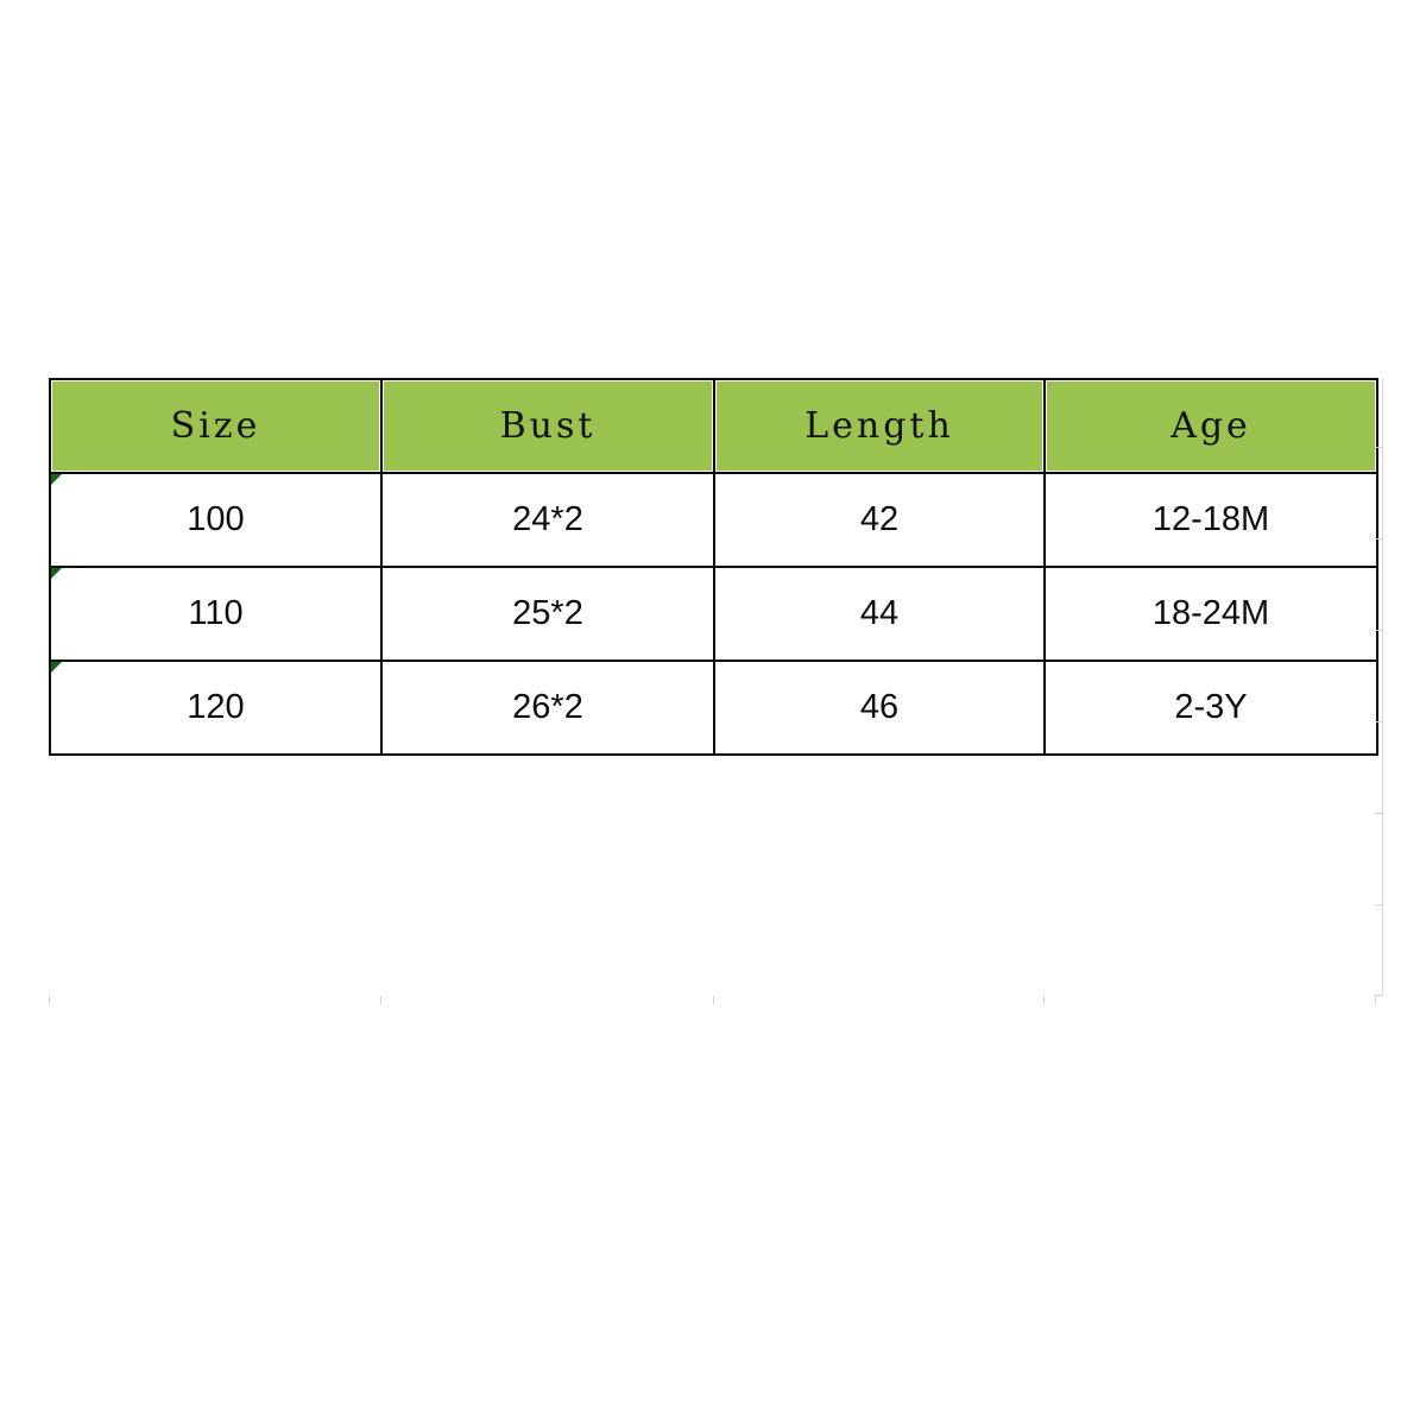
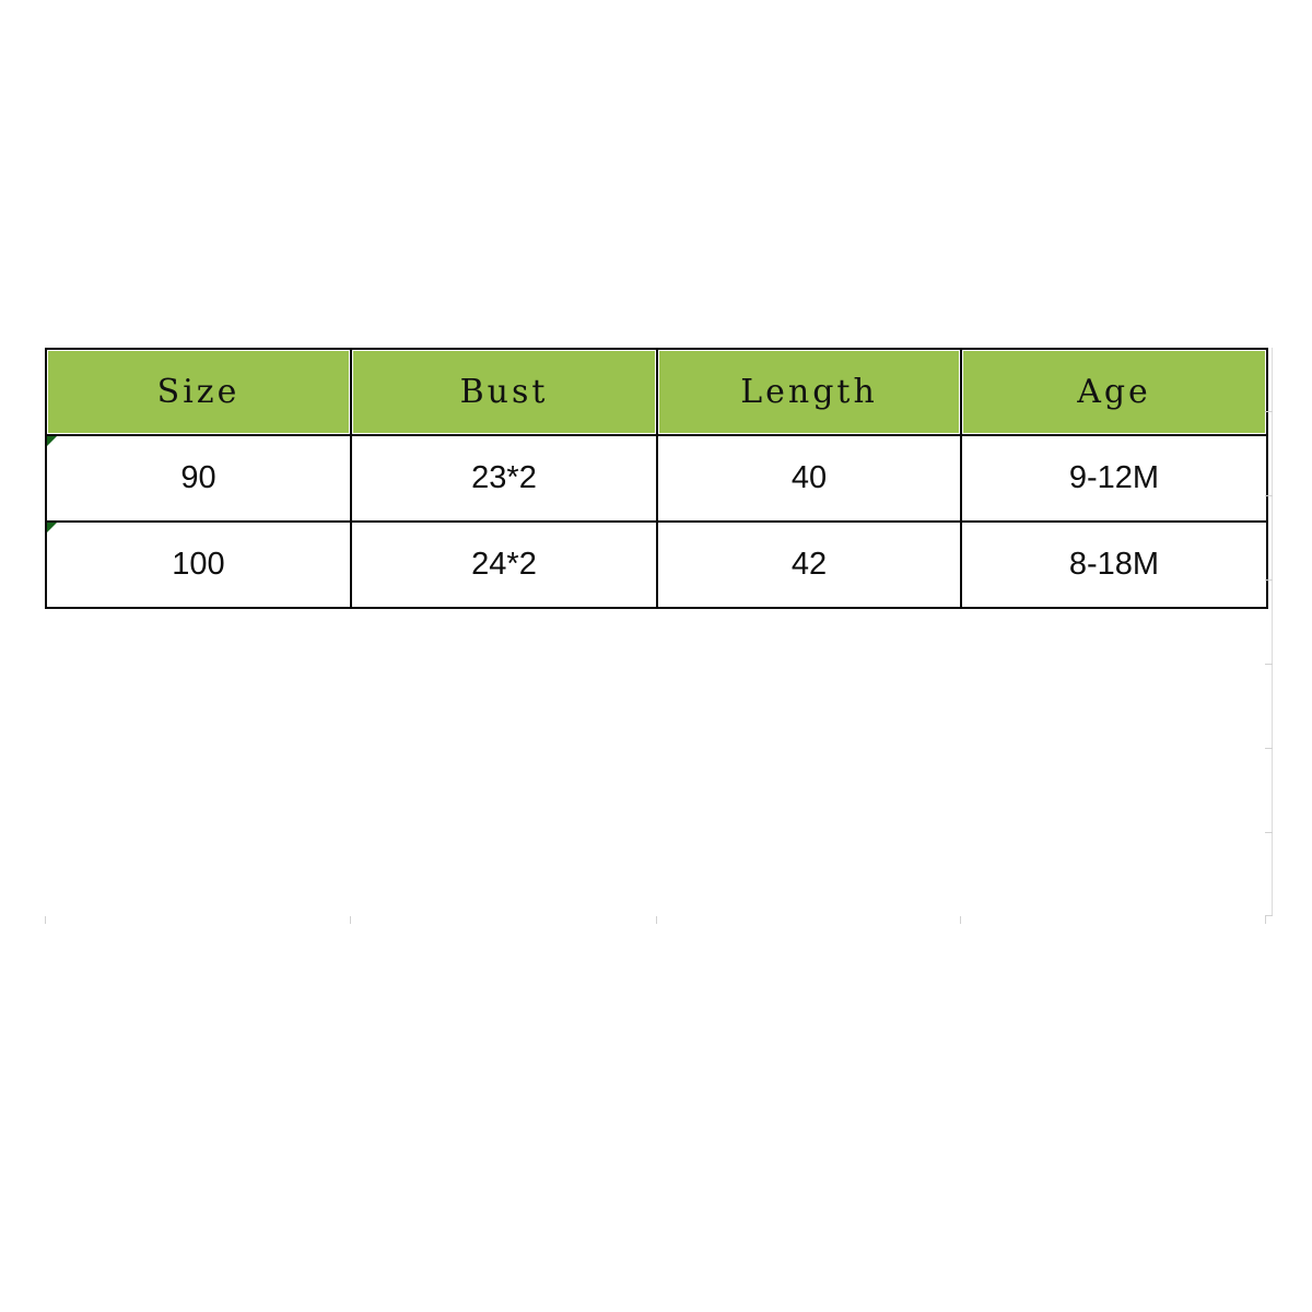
  Size	Bust	Length	Age
+ 90	23*2	40	9-12M
- 100	24*2	42	12-18M
+ 100	24*2	42	8-18M
- 110	25*2	44	18-24M
- 120	26*2	46	2-3Y
